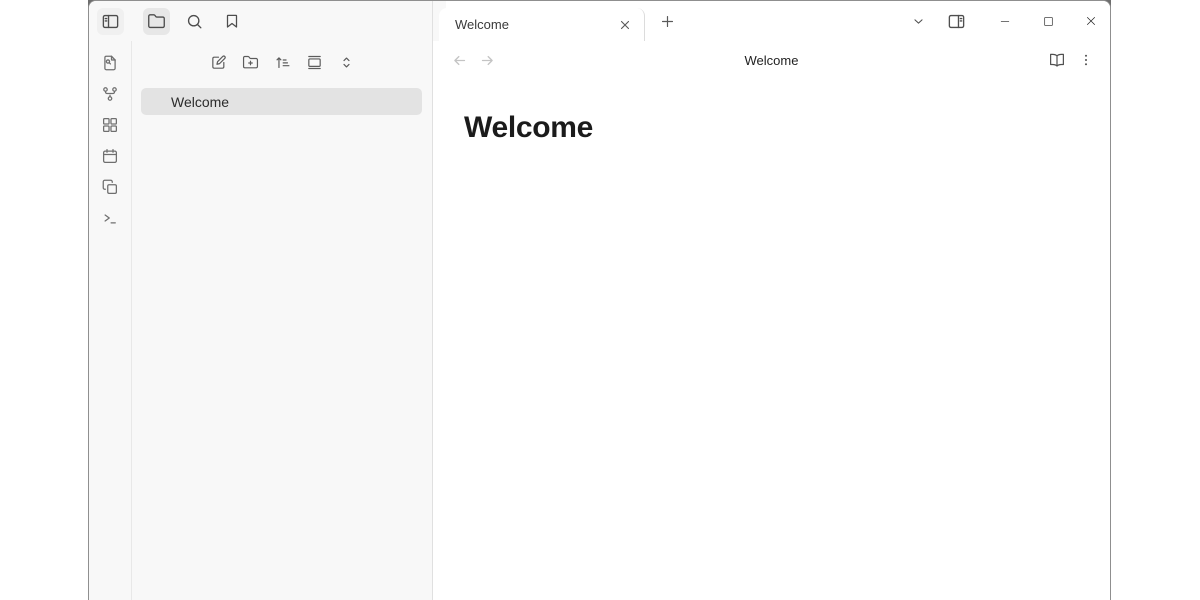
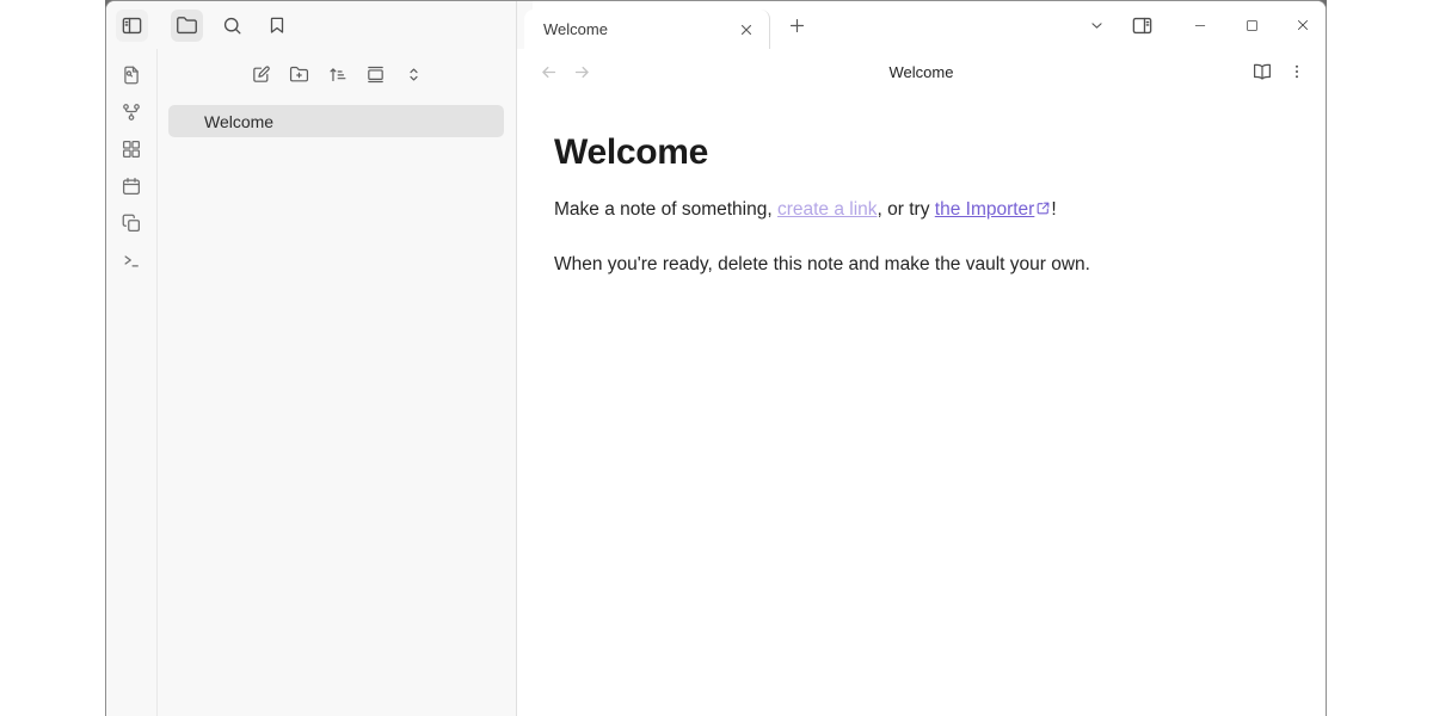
  Welcome
  Welcome
  Welcome
  Welcome
+ Make a note of something, create a link, or try the Importer !
+ When you're ready, delete this note and make the vault your own.
